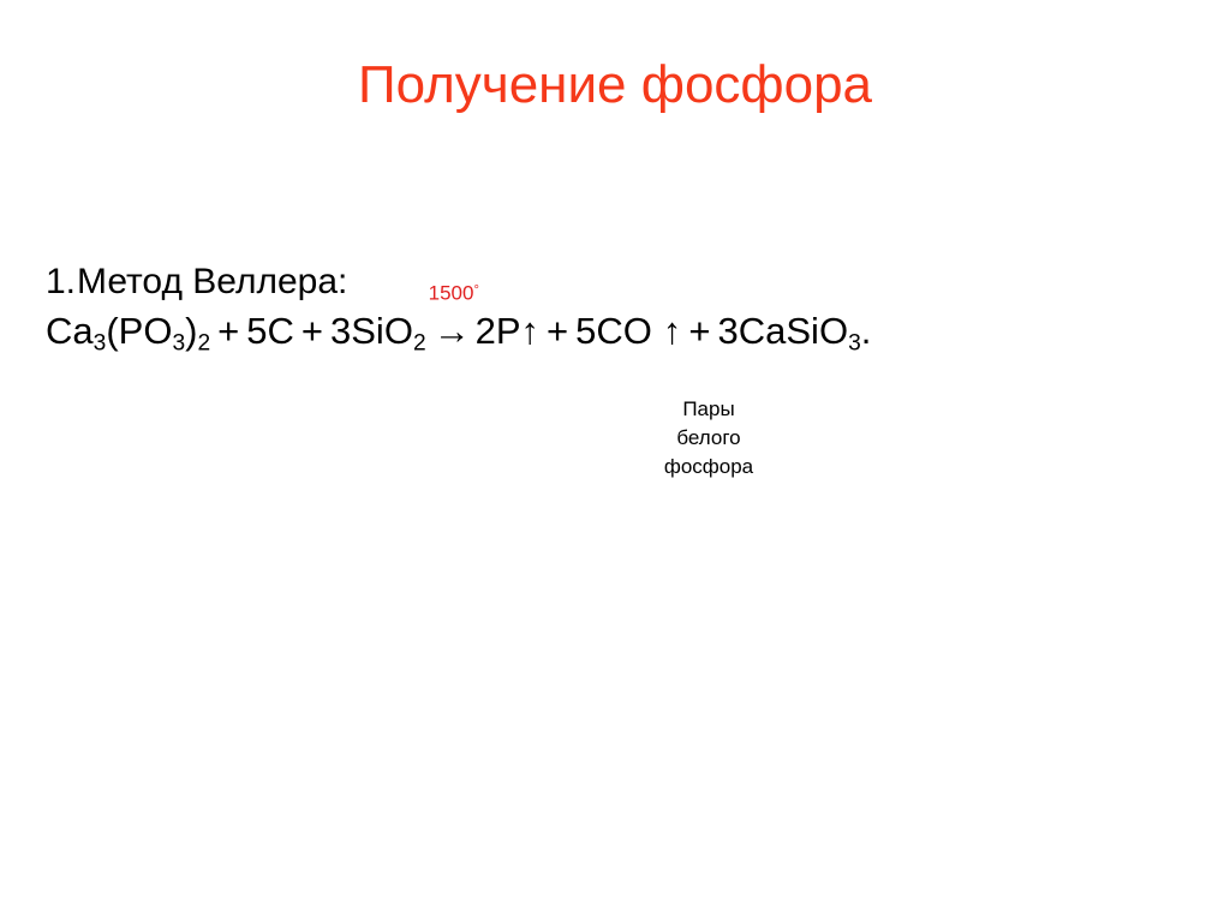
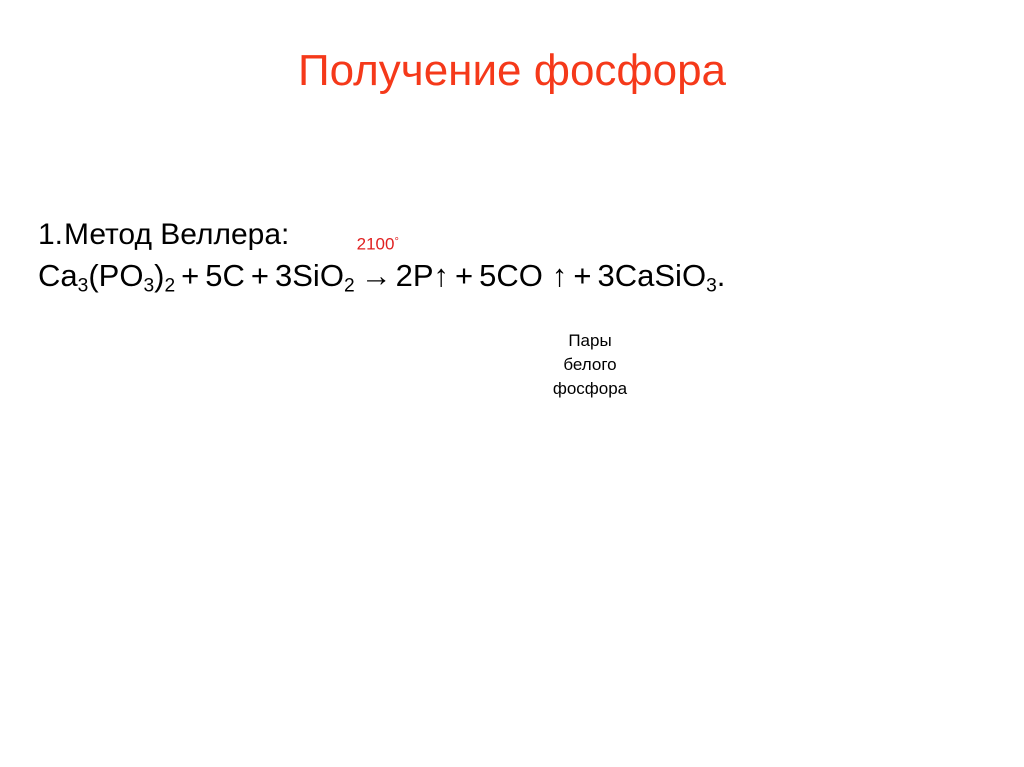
  Получение фосфора
  1.
  Метод Веллера:
  Ca3(PO3)2
  +
  5C
  +
  3SiO2
- 1500°
+ 2100°
  →
  2P↑
  +
  5CO ↑
  +
  3CaSiO3.
  Пары
  белого
  фосфора
